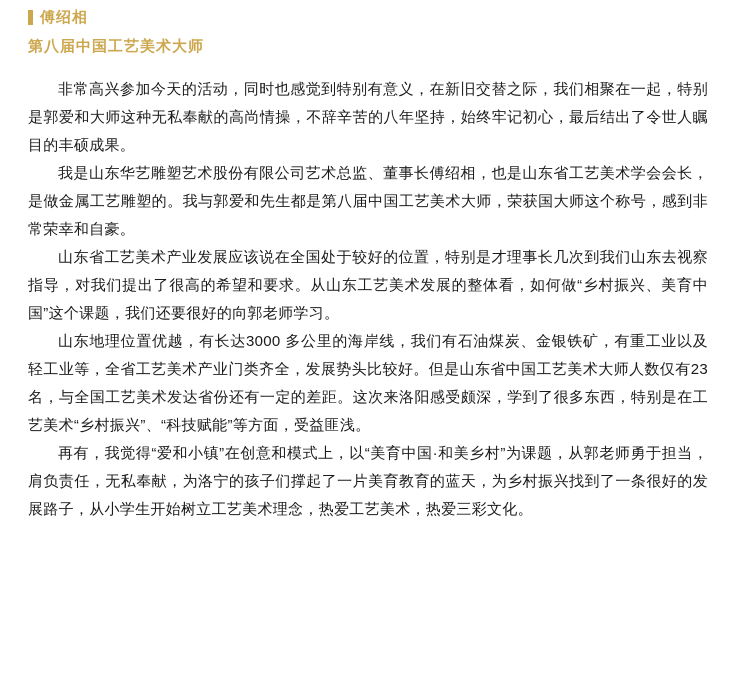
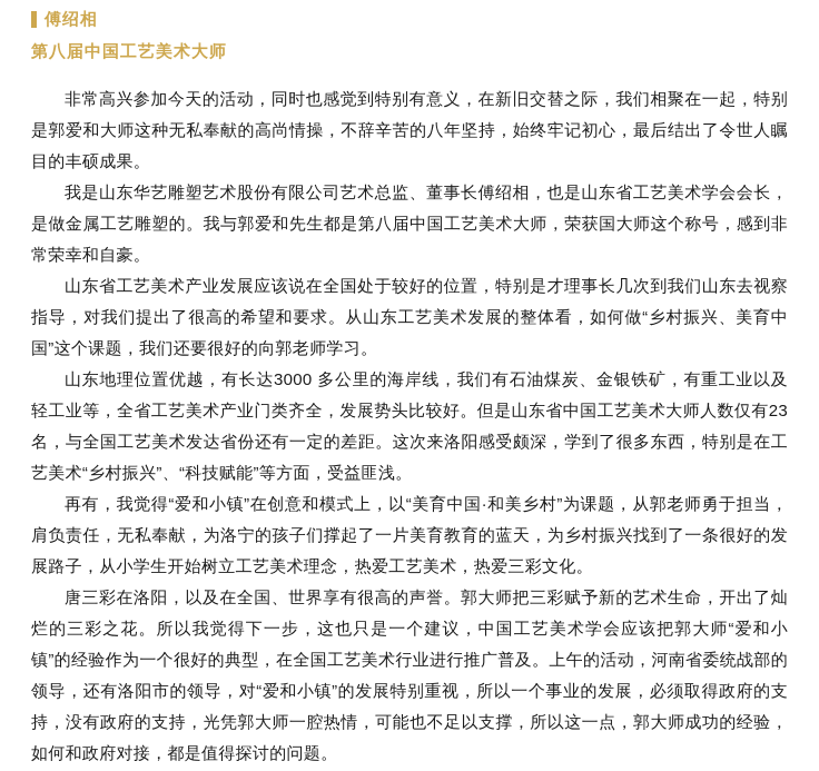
  傅绍相
  第八届中国工艺美术大师
  非常高兴参加今天的活动，同时也感觉到特别有意义，在新旧交替之际，我们相聚在一起，特别是郭爱和大师这种无私奉献的高尚情操，不辞辛苦的八年坚持，始终牢记初心，最后结出了令世人瞩目的丰硕成果。
  我是山东华艺雕塑艺术股份有限公司艺术总监、董事长傅绍相，也是山东省工艺美术学会会长，是做金属工艺雕塑的。我与郭爱和先生都是第八届中国工艺美术大师，荣获国大师这个称号，感到非常荣幸和自豪。
  山东省工艺美术产业发展应该说在全国处于较好的位置，特别是才理事长几次到我们山东去视察指导，对我们提出了很高的希望和要求。从山东工艺美术发展的整体看，如何做“乡村振兴、美育中国”这个课题，我们还要很好的向郭老师学习。
  山东地理位置优越，有长达3000 多公里的海岸线，我们有石油煤炭、金银铁矿，有重工业以及轻工业等，全省工艺美术产业门类齐全，发展势头比较好。但是山东省中国工艺美术大师人数仅有23 名，与全国工艺美术发达省份还有一定的差距。这次来洛阳感受颇深，学到了很多东西，特别是在工艺美术“乡村振兴”、“科技赋能”等方面，受益匪浅。
  再有，我觉得“爱和小镇”在创意和模式上，以“美育中国·和美乡村”为课题，从郭老师勇于担当，肩负责任，无私奉献，为洛宁的孩子们撑起了一片美育教育的蓝天，为乡村振兴找到了一条很好的发展路子，从小学生开始树立工艺美术理念，热爱工艺美术，热爱三彩文化。
+ 唐三彩在洛阳，以及在全国、世界享有很高的声誉。郭大师把三彩赋予新的艺术生命，开出了灿烂的三彩之花。所以我觉得下一步，这也只是一个建议，中国工艺美术学会应该把郭大师“爱和小镇”的经验作为一个很好的典型，在全国工艺美术行业进行推广普及。上午的活动，河南省委统战部的领导，还有洛阳市的领导，对“爱和小镇”的发展特别重视，所以一个事业的发展，必须取得政府的支持，没有政府的支持，光凭郭大师一腔热情，可能也不足以支撑，所以这一点，郭大师成功的经验，如何和政府对接，都是值得探讨的问题。
